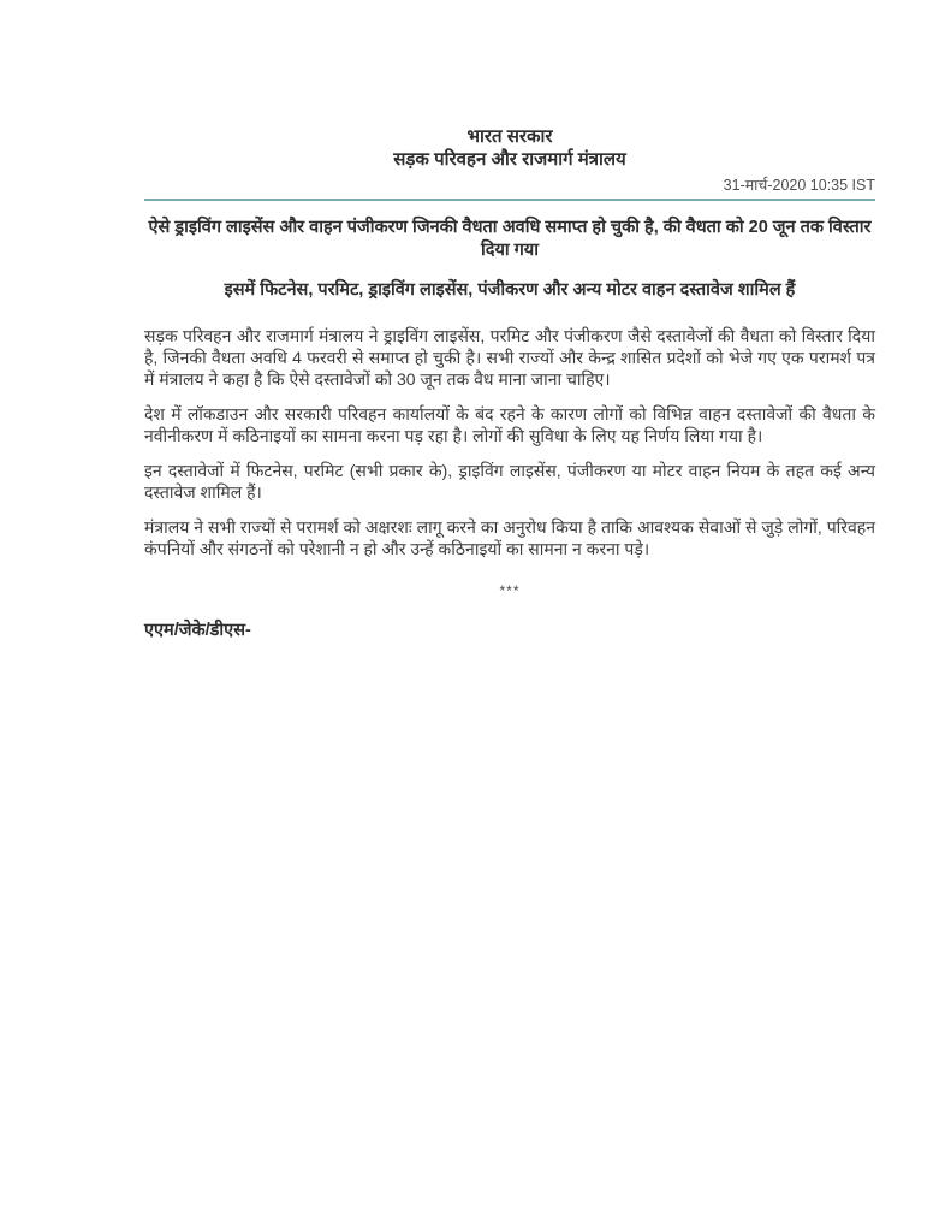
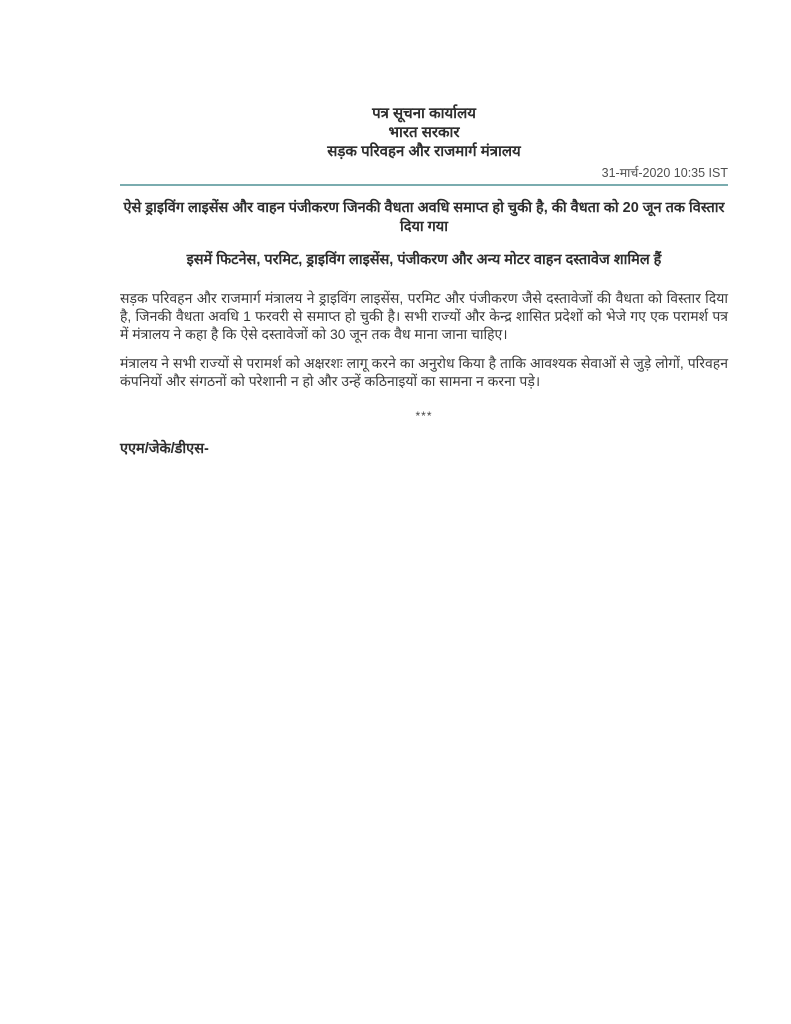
+ पत्र सूचना कार्यालय
  भारत सरकार
  सड़क परिवहन और राजमार्ग मंत्रालय
  31-मार्च-2020 10:35 IST
  ऐसे ड्राइविंग लाइसेंस और वाहन पंजीकरण जिनकी वैधता अवधि समाप्त हो चुकी है, की वैधता को 20 जून तक विस्तार दिया गया
  इसमें फिटनेस, परमिट, ड्राइविंग लाइसेंस, पंजीकरण और अन्य मोटर वाहन दस्तावेज शामिल हैं
- सड़क परिवहन और राजमार्ग मंत्रालय ने ड्राइविंग लाइसेंस, परमिट और पंजीकरण जैसे दस्तावेजों की वैधता को विस्तार दिया है, जिनकी वैधता अवधि 4 फरवरी से समाप्त हो चुकी है। सभी राज्यों और केन्द्र शासित प्रदेशों को भेजे गए एक परामर्श पत्र में मंत्रालय ने कहा है कि ऐसे दस्तावेजों को 30 जून तक वैध माना जाना चाहिए।
+ सड़क परिवहन और राजमार्ग मंत्रालय ने ड्राइविंग लाइसेंस, परमिट और पंजीकरण जैसे दस्तावेजों की वैधता को विस्तार दिया है, जिनकी वैधता अवधि 1 फरवरी से समाप्त हो चुकी है। सभी राज्यों और केन्द्र शासित प्रदेशों को भेजे गए एक परामर्श पत्र में मंत्रालय ने कहा है कि ऐसे दस्तावेजों को 30 जून तक वैध माना जाना चाहिए।
- देश में लॉकडाउन और सरकारी परिवहन कार्यालयों के बंद रहने के कारण लोगों को विभिन्न वाहन दस्तावेजों की वैधता के नवीनीकरण में कठिनाइयों का सामना करना पड़ रहा है। लोगों की सुविधा के लिए यह निर्णय लिया गया है।
- इन दस्तावेजों में फिटनेस, परमिट (सभी प्रकार के), ड्राइविंग लाइसेंस, पंजीकरण या मोटर वाहन नियम के तहत कई अन्य दस्तावेज शामिल हैं।
  मंत्रालय ने सभी राज्यों से परामर्श को अक्षरशः लागू करने का अनुरोध किया है ताकि आवश्यक सेवाओं से जुड़े लोगों, परिवहन कंपनियों और संगठनों को परेशानी न हो और उन्हें कठिनाइयों का सामना न करना पड़े।
  ***
  एएम/जेके/डीएस-
